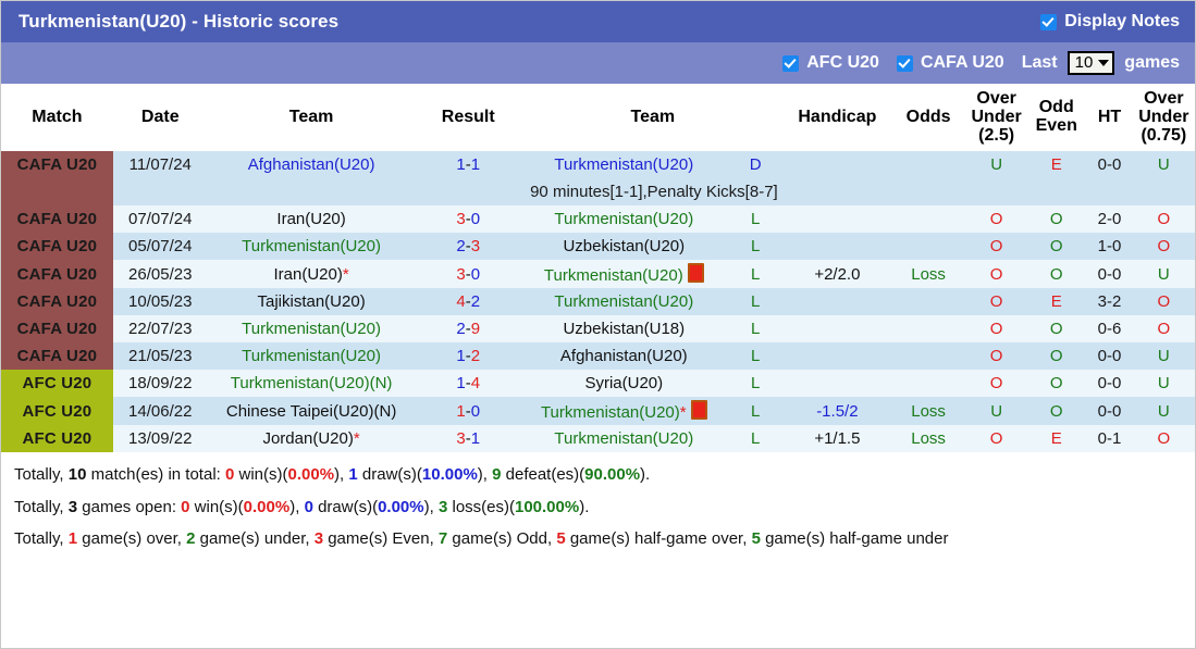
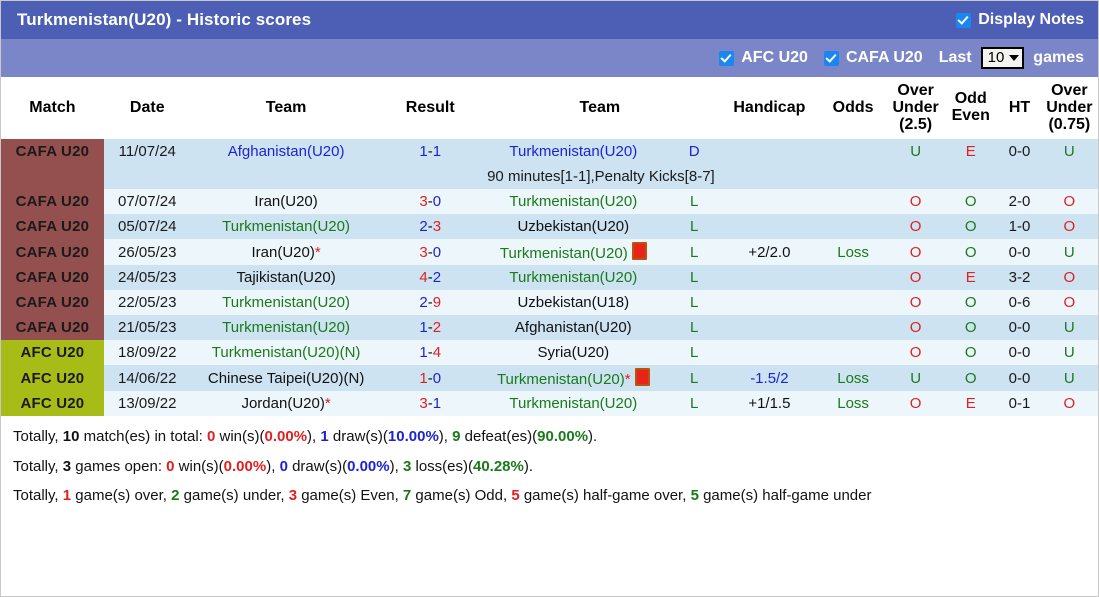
  Turkmenistan(U20) - Historic scores
  Display Notes
  AFC U20
  CAFA U20
  Last
  10
  games
  Match	Date	Team	Result	Team	Handicap	Odds	Over Under (2.5)	Odd Even	HT	Over Under (0.75)
  CAFA U20	11/07/24	Afghanistan(U20)	1-1	Turkmenistan(U20)	D			U	E	0-0	U
  	90 minutes[1-1],Penalty Kicks[8-7]
  CAFA U20	07/07/24	Iran(U20)	3-0	Turkmenistan(U20)	L			O	O	2-0	O
  CAFA U20	05/07/24	Turkmenistan(U20)	2-3	Uzbekistan(U20)	L			O	O	1-0	O
  CAFA U20	26/05/23	Iran(U20)*	3-0	Turkmenistan(U20)	L	+2/2.0	Loss	O	O	0-0	U
- CAFA U20	10/05/23	Tajikistan(U20)	4-2	Turkmenistan(U20)	L			O	E	3-2	O
+ CAFA U20	24/05/23	Tajikistan(U20)	4-2	Turkmenistan(U20)	L			O	E	3-2	O
- CAFA U20	22/07/23	Turkmenistan(U20)	2-9	Uzbekistan(U18)	L			O	O	0-6	O
+ CAFA U20	22/05/23	Turkmenistan(U20)	2-9	Uzbekistan(U18)	L			O	O	0-6	O
  CAFA U20	21/05/23	Turkmenistan(U20)	1-2	Afghanistan(U20)	L			O	O	0-0	U
  AFC U20	18/09/22	Turkmenistan(U20)(N)	1-4	Syria(U20)	L			O	O	0-0	U
  AFC U20	14/06/22	Chinese Taipei(U20)(N)	1-0	Turkmenistan(U20)*	L	-1.5/2	Loss	U	O	0-0	U
  AFC U20	13/09/22	Jordan(U20)*	3-1	Turkmenistan(U20)	L	+1/1.5	Loss	O	E	0-1	O
  Totally, 10 match(es) in total: 0 win(s)(0.00%), 1 draw(s)(10.00%), 9 defeat(es)(90.00%).
- Totally, 3 games open: 0 win(s)(0.00%), 0 draw(s)(0.00%), 3 loss(es)(100.00%).
+ Totally, 3 games open: 0 win(s)(0.00%), 0 draw(s)(0.00%), 3 loss(es)(40.28%).
  Totally, 1 game(s) over, 2 game(s) under, 3 game(s) Even, 7 game(s) Odd, 5 game(s) half-game over, 5 game(s) half-game under
